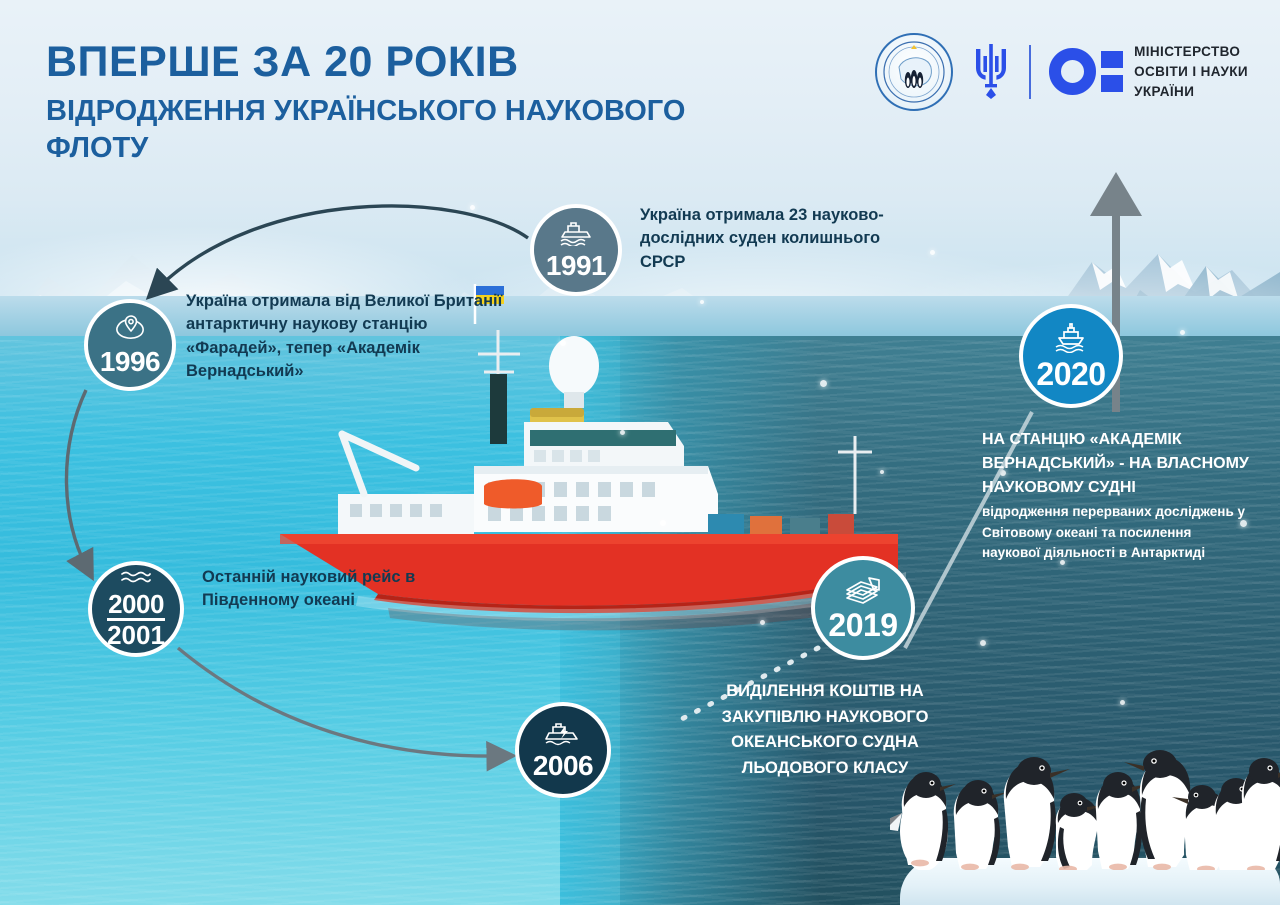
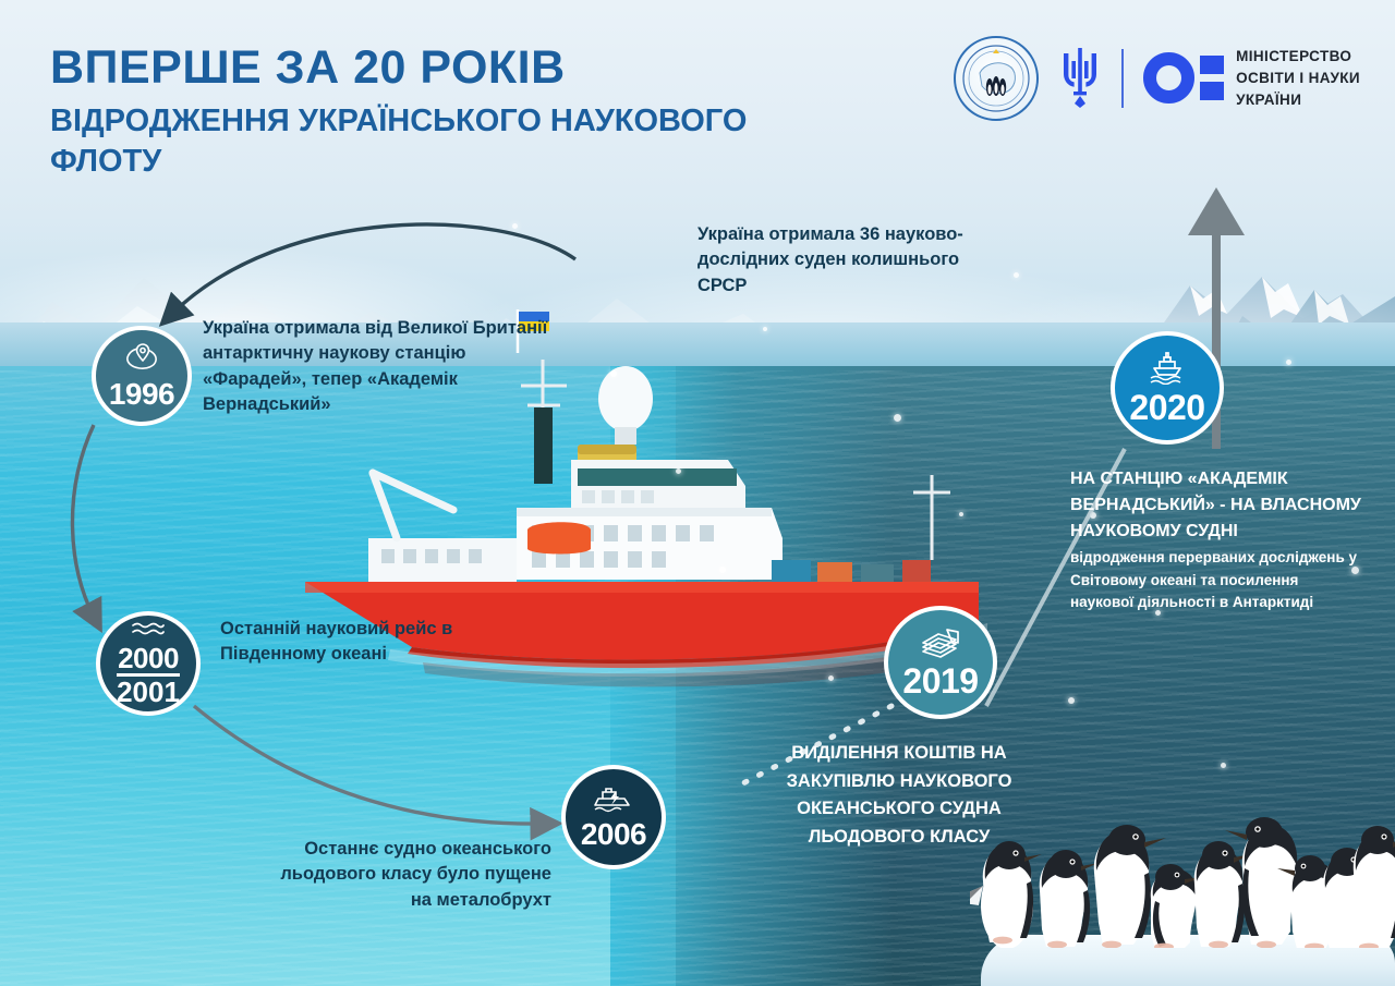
  ВПЕРШЕ ЗА 20 РОКІВ
  ВІДРОДЖЕННЯ УКРАЇНСЬКОГО НАУКОВОГО ФЛОТУ
  МІНІСТЕРСТВО
  ОСВІТИ І НАУКИ
  УКРАЇНИ
- 1991
- Україна отримала 23 науково-дослідних суден колишнього СРСР
+ Україна отримала 36 науково-дослідних суден колишнього СРСР
  1996
  Україна отримала від Великої Британії антарктичну наукову станцію «Фарадей», тепер «Академік Вернадський»
  2000
  2001
  Останній науковий рейс в Південному океані
  2006
+ Останнє судно океанського льодового класу було пущене на металобрухт
  2019
  ВИДІЛЕННЯ КОШТІВ НА ЗАКУПІВЛЮ НАУКОВОГО ОКЕАНСЬКОГО СУДНА ЛЬОДОВОГО КЛАСУ
  2020
  НА СТАНЦІЮ «АКАДЕМІК ВЕРНАДСЬКИЙ» - НА ВЛАСНОМУ НАУКОВОМУ СУДНІ
  відродження перерваних досліджень у Світовому океані та посилення наукової діяльності в Антарктиді
